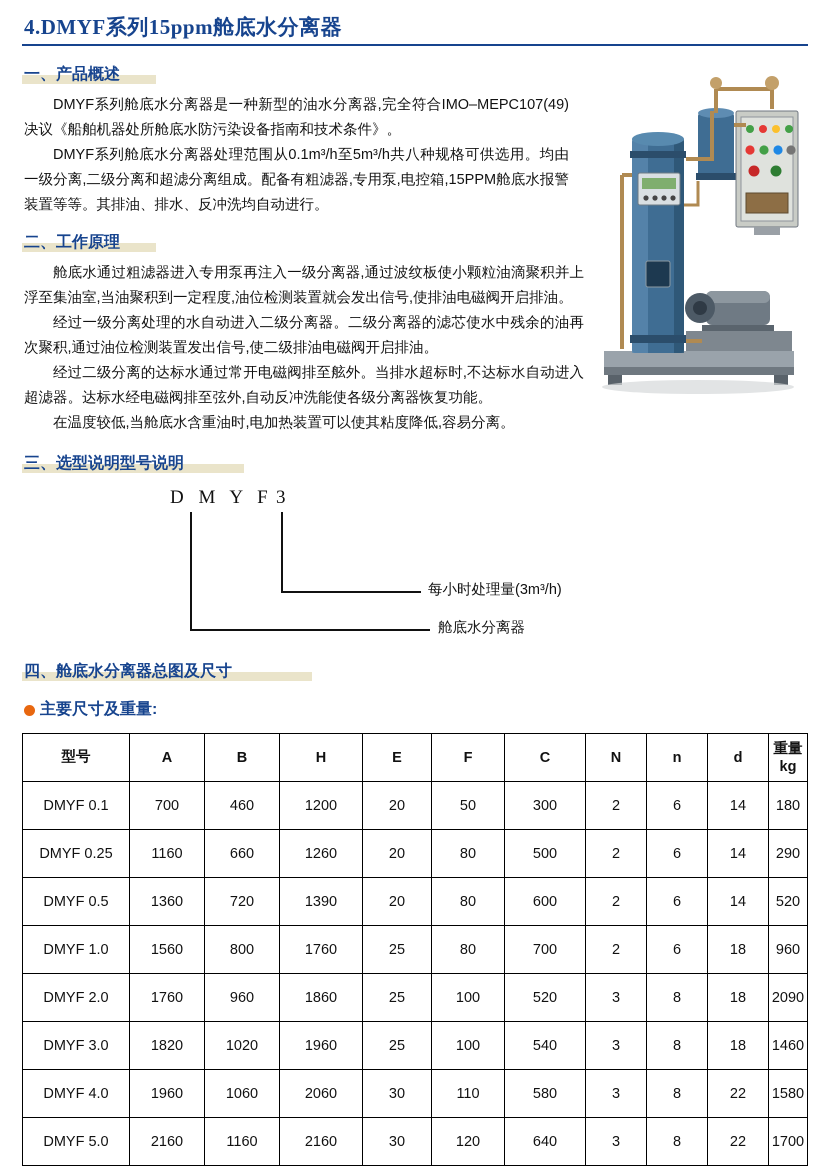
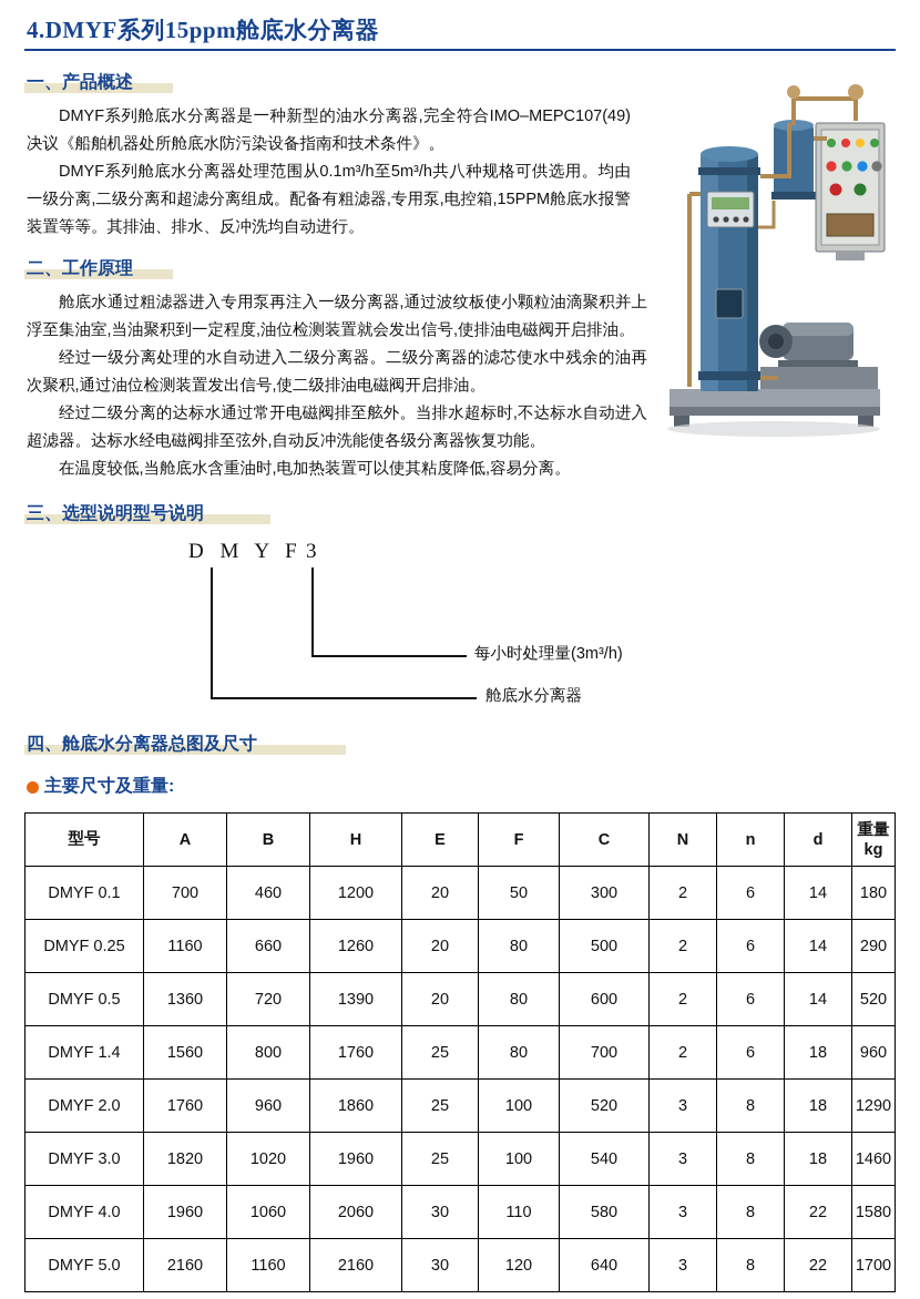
  4.DMYF系列15ppm舱底水分离器
  一、产品概述
  DMYF系列舱底水分离器是一种新型的油水分离器,完全符合IMO–MEPC107(49)决议《船舶机器处所舱底水防污染设备指南和技术条件》。
  DMYF系列舱底水分离器处理范围从0.1m³/h至5m³/h共八种规格可供选用。均由一级分离,二级分离和超滤分离组成。配备有粗滤器,专用泵,电控箱,15PPM舱底水报警装置等等。其排油、排水、反冲洗均自动进行。
  二、工作原理
  舱底水通过粗滤器进入专用泵再注入一级分离器,通过波纹板使小颗粒油滴聚积并上浮至集油室,当油聚积到一定程度,油位检测装置就会发出信号,使排油电磁阀开启排油。
  经过一级分离处理的水自动进入二级分离器。二级分离器的滤芯使水中残余的油再次聚积,通过油位检测装置发出信号,使二级排油电磁阀开启排油。
  经过二级分离的达标水通过常开电磁阀排至舷外。当排水超标时,不达标水自动进入超滤器。达标水经电磁阀排至弦外,自动反冲洗能使各级分离器恢复功能。
  在温度较低,当舱底水含重油时,电加热装置可以使其粘度降低,容易分离。
  三、选型说明型号说明
  D M Y F
  3
  每小时处理量(3m³/h)
  舱底水分离器
  四、舱底水分离器总图及尺寸
  主要尺寸及重量:
  型号	A	B	H	E	F	C	N	n	d	重量kg
  DMYF 0.1	700	460	1200	20	50	300	2	6	14	180
  DMYF 0.25	1160	660	1260	20	80	500	2	6	14	290
  DMYF 0.5	1360	720	1390	20	80	600	2	6	14	520
- DMYF 1.0	1560	800	1760	25	80	700	2	6	18	960
+ DMYF 1.4	1560	800	1760	25	80	700	2	6	18	960
- DMYF 2.0	1760	960	1860	25	100	520	3	8	18	2090
+ DMYF 2.0	1760	960	1860	25	100	520	3	8	18	1290
  DMYF 3.0	1820	1020	1960	25	100	540	3	8	18	1460
  DMYF 4.0	1960	1060	2060	30	110	580	3	8	22	1580
  DMYF 5.0	2160	1160	2160	30	120	640	3	8	22	1700
